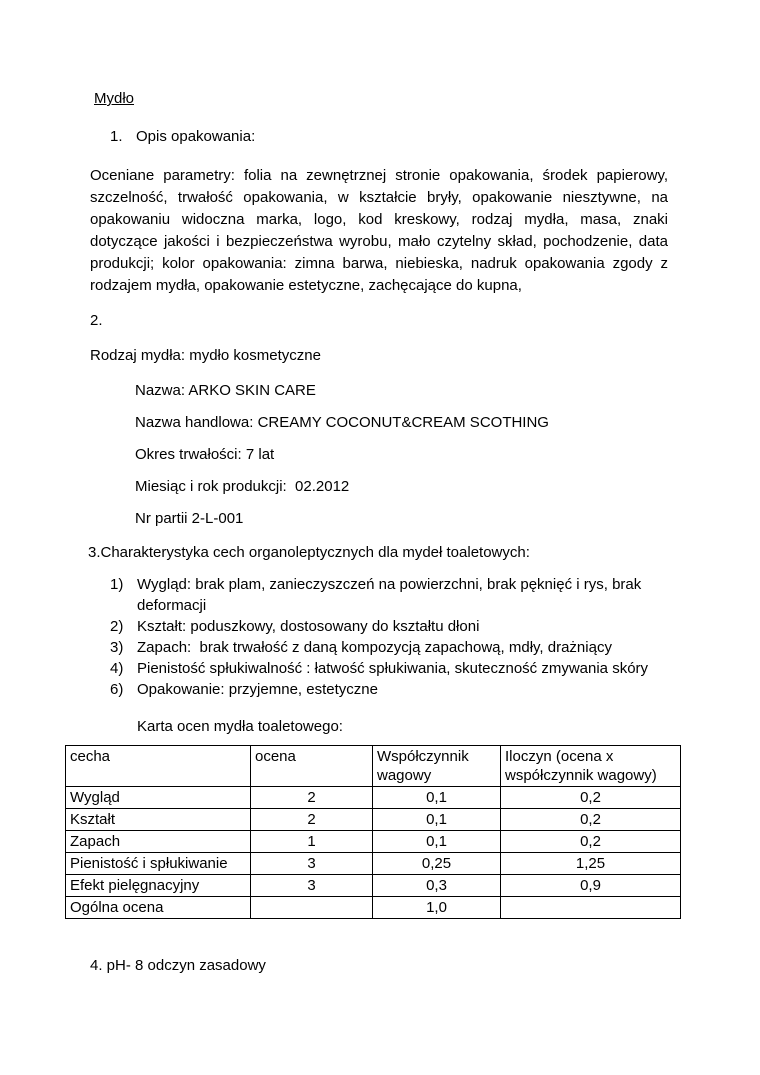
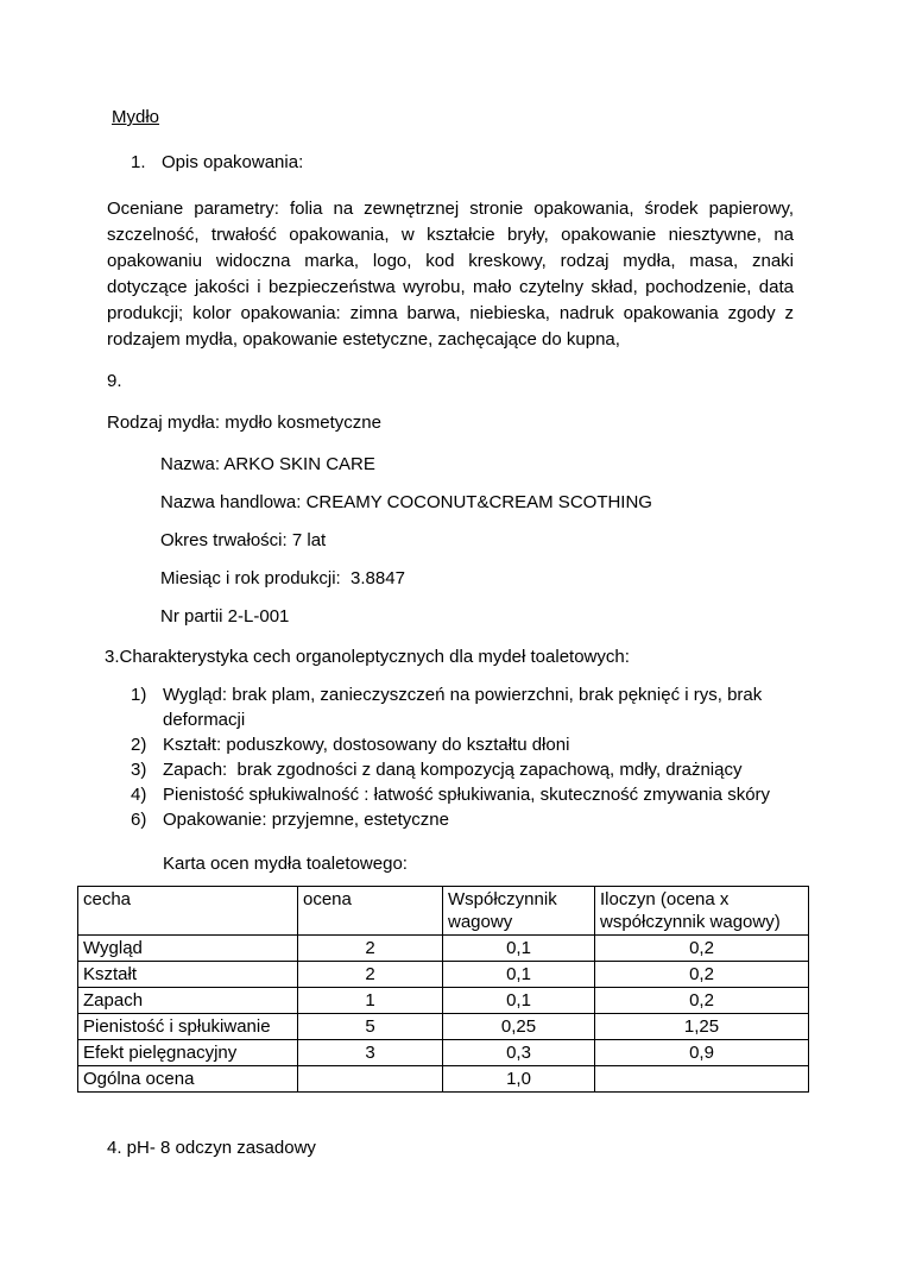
  Mydło
  1.
  Opis opakowania:
  Oceniane parametry: folia na zewnętrznej stronie opakowania, środek papierowy, szczelność, trwałość opakowania, w kształcie bryły, opakowanie niesztywne, na opakowaniu widoczna marka, logo, kod kreskowy, rodzaj mydła, masa, znaki dotyczące jakości i bezpieczeństwa wyrobu, mało czytelny skład, pochodzenie, data produkcji; kolor opakowania: zimna barwa, niebieska, nadruk opakowania zgody z rodzajem mydła, opakowanie estetyczne, zachęcające do kupna,
- 2.
+ 9.
  Rodzaj mydła: mydło kosmetyczne
  Nazwa: ARKO SKIN CARE
  Nazwa handlowa: CREAMY COCONUT&CREAM SCOTHING
  Okres trwałości: 7 lat
- Miesiąc i rok produkcji: 02.2012
+ Miesiąc i rok produkcji: 3.8847
  Nr partii 2-L-001
  3.Charakterystyka cech organoleptycznych dla mydeł toaletowych:
  1)
  Wygląd: brak plam, zanieczyszczeń na powierzchni, brak pęknięć i rys, brak deformacji
  2)
  Kształt: poduszkowy, dostosowany do kształtu dłoni
  3)
- Zapach: brak trwałość z daną kompozycją zapachową, mdły, drażniący
+ Zapach: brak zgodności z daną kompozycją zapachową, mdły, drażniący
  4)
  Pienistość spłukiwalność : łatwość spłukiwania, skuteczność zmywania skóry
  6)
  Opakowanie: przyjemne, estetyczne
  Karta ocen mydła toaletowego:
  cecha	ocena	Współczynnik wagowy	Iloczyn (ocena x współczynnik wagowy)
  Wygląd	2	0,1	0,2
  Kształt	2	0,1	0,2
  Zapach	1	0,1	0,2
- Pienistość i spłukiwanie	3	0,25	1,25
+ Pienistość i spłukiwanie	5	0,25	1,25
  Efekt pielęgnacyjny	3	0,3	0,9
  Ogólna ocena		1,0
  4. pH- 8 odczyn zasadowy
